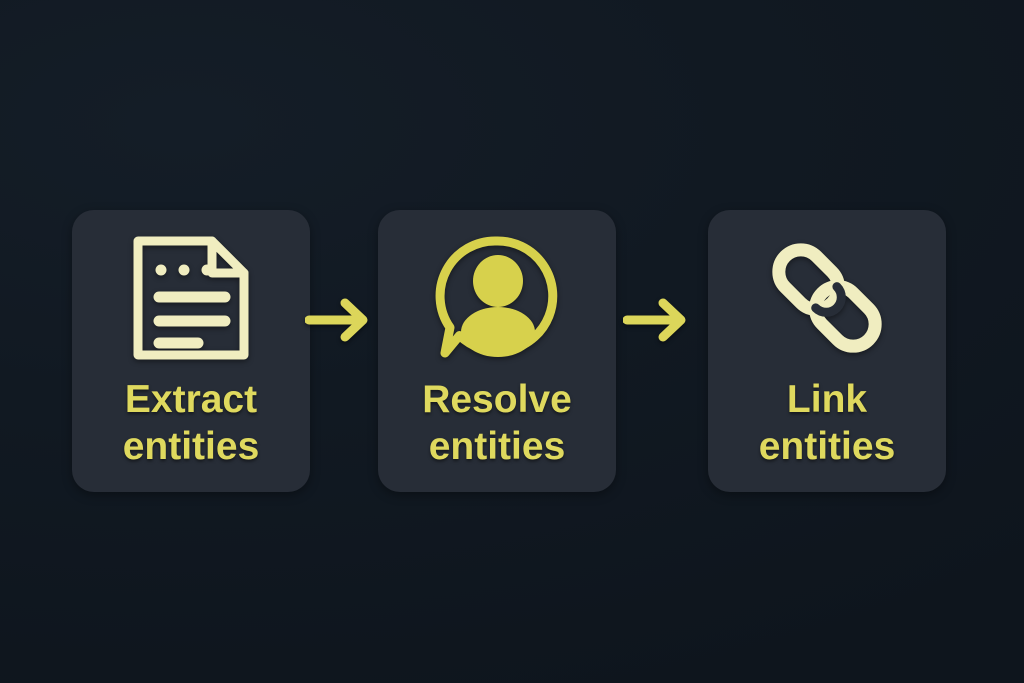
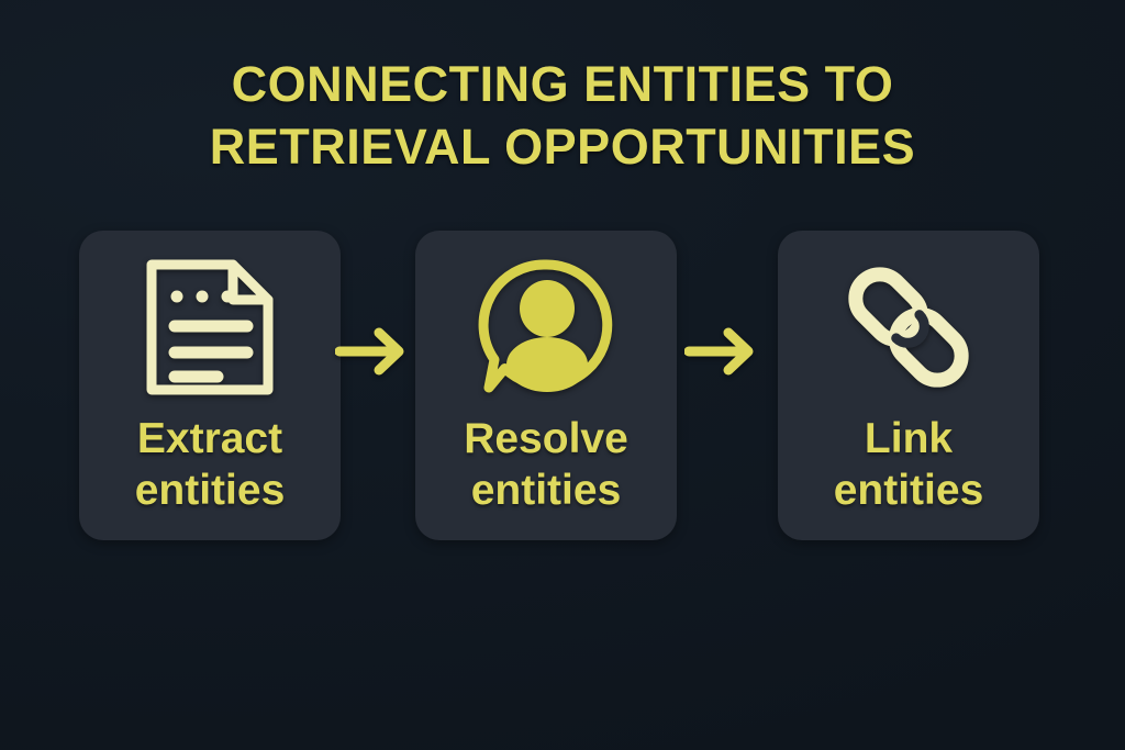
+ CONNECTING ENTITIES TO
+ RETRIEVAL OPPORTUNITIES
  Extract
  entities
  Resolve
  entities
  Link
  entities
